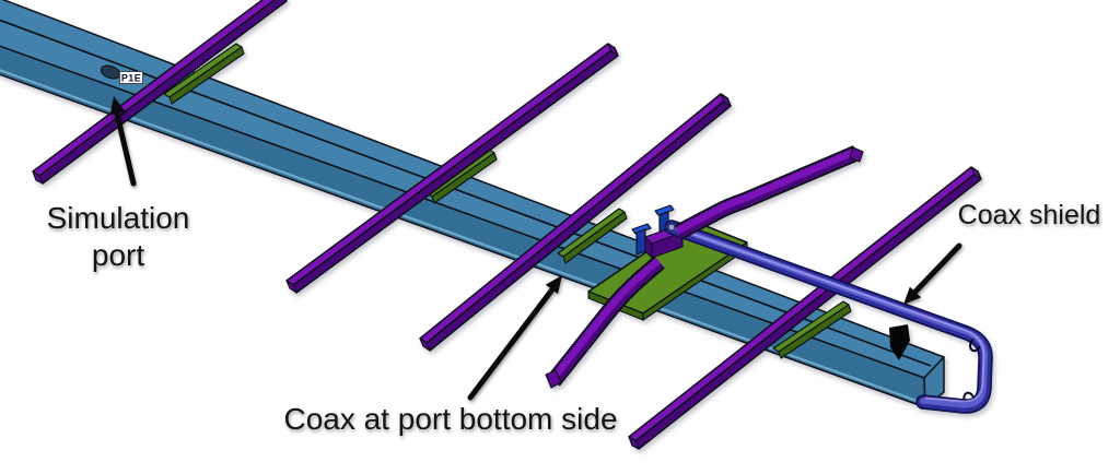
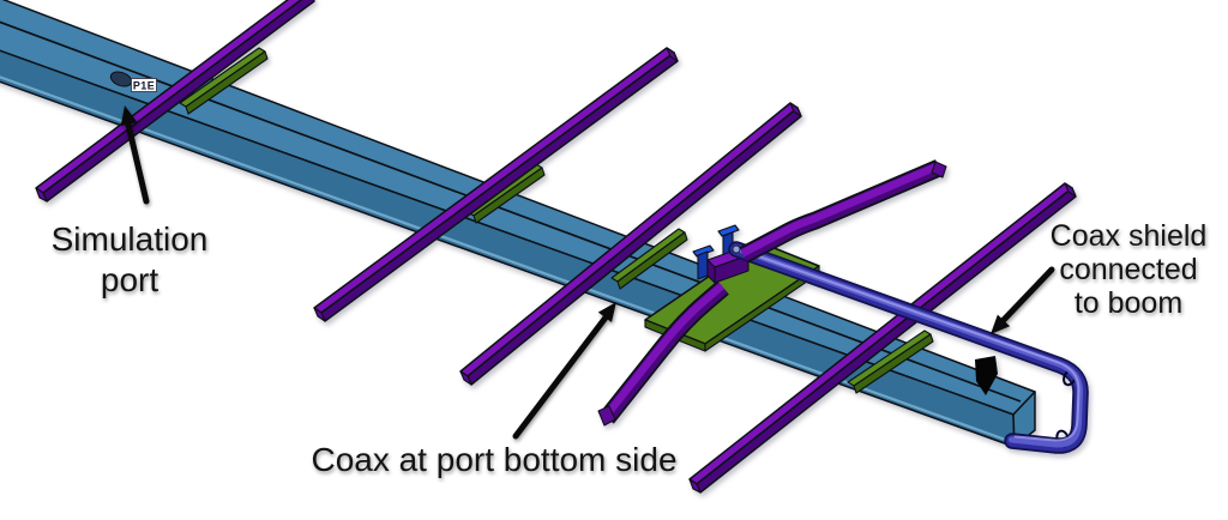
  P1E
  Simulation
  port
  Coax at port bottom side
  Coax shield
+ connected
+ to boom
